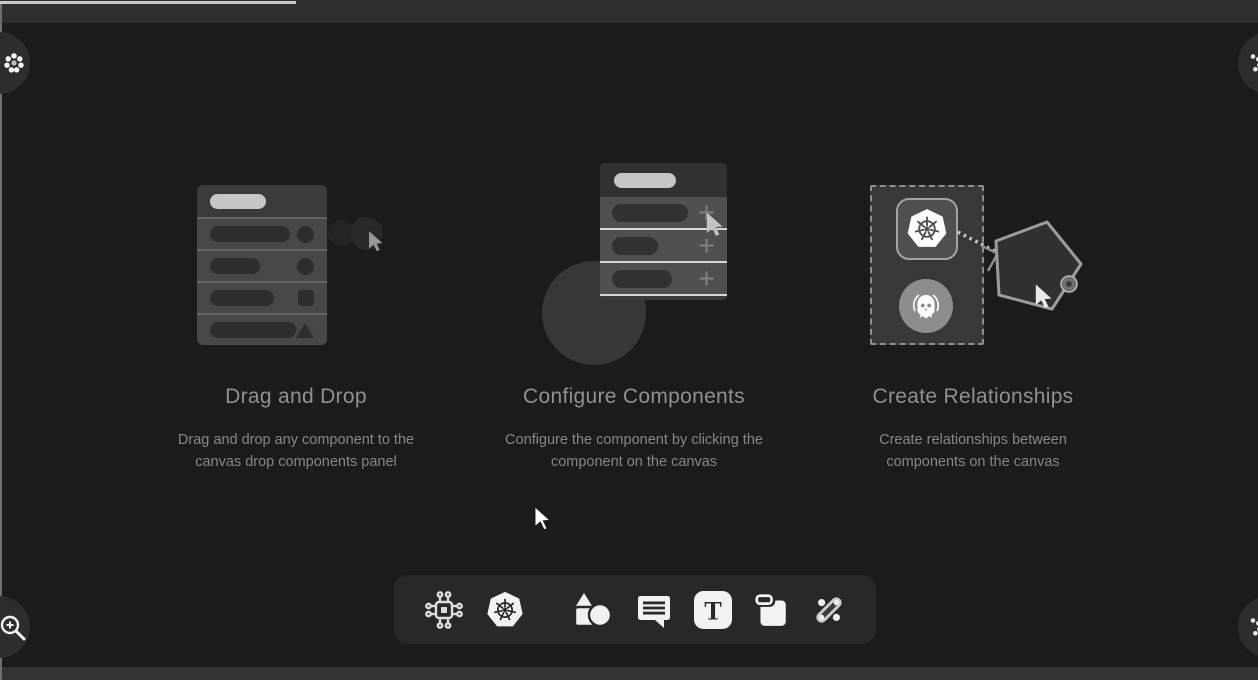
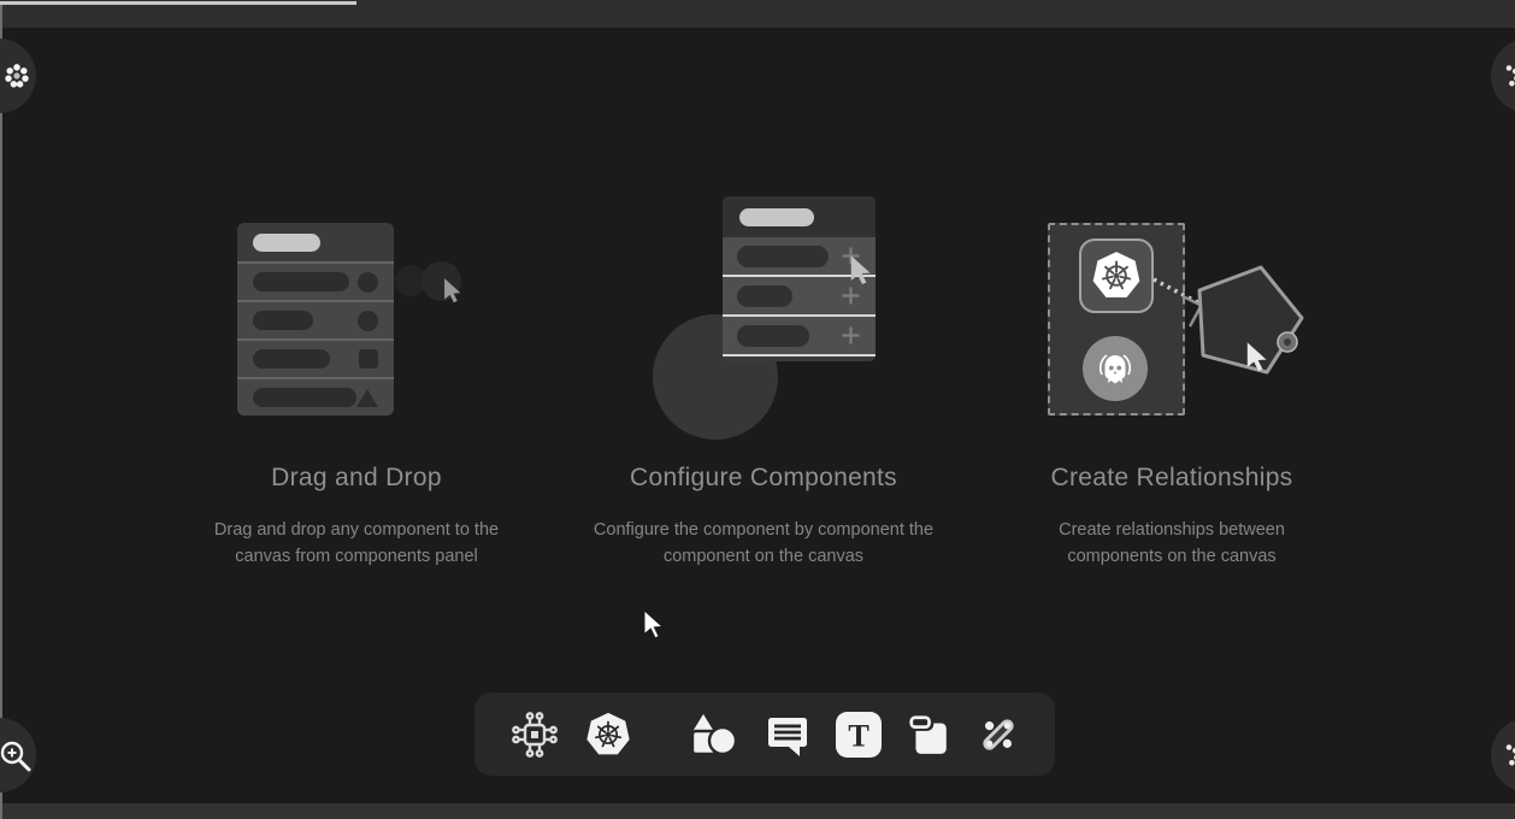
  Drag and Drop
- Drag and drop any component to the canvas drop components panel
+ Drag and drop any component to the canvas from components panel
  Configure Components
- Configure the component by clicking the component on the canvas
+ Configure the component by component the component on the canvas
  Create Relationships
  Create relationships between components on the canvas
  T
